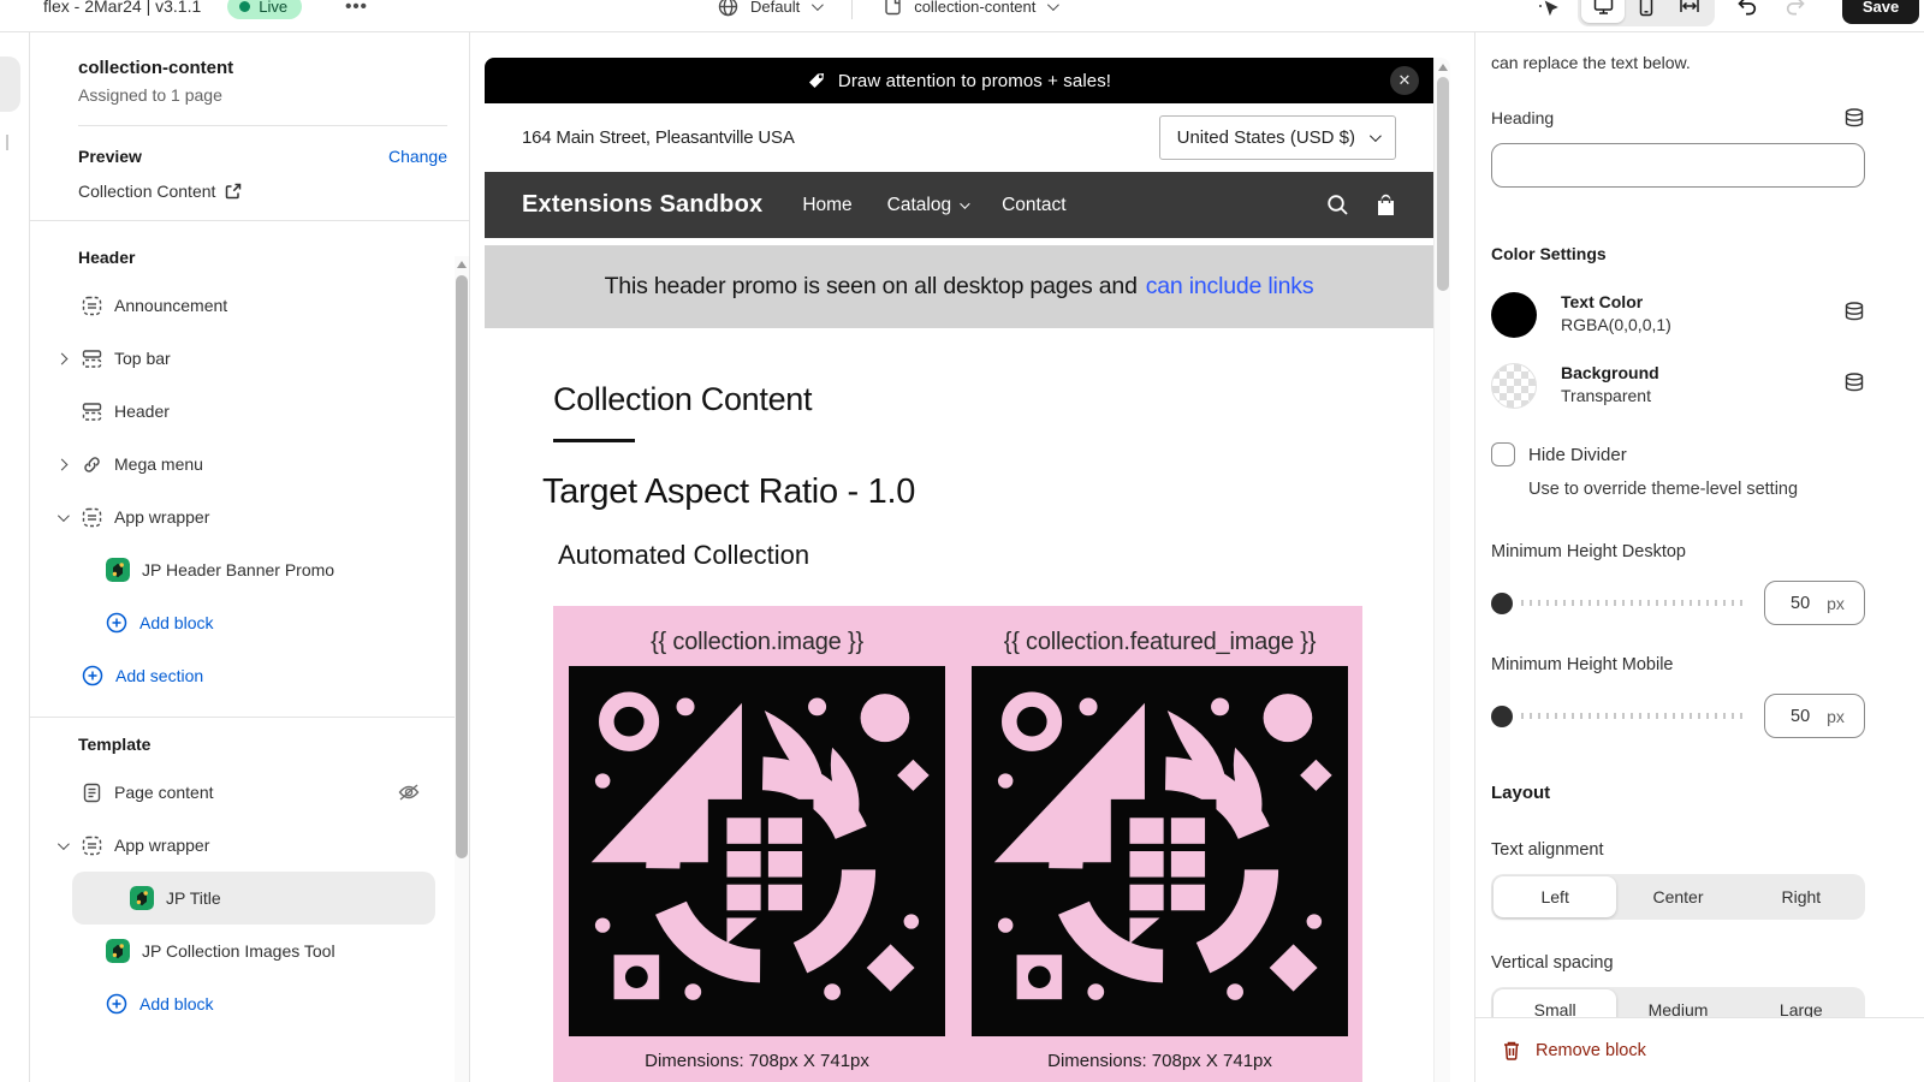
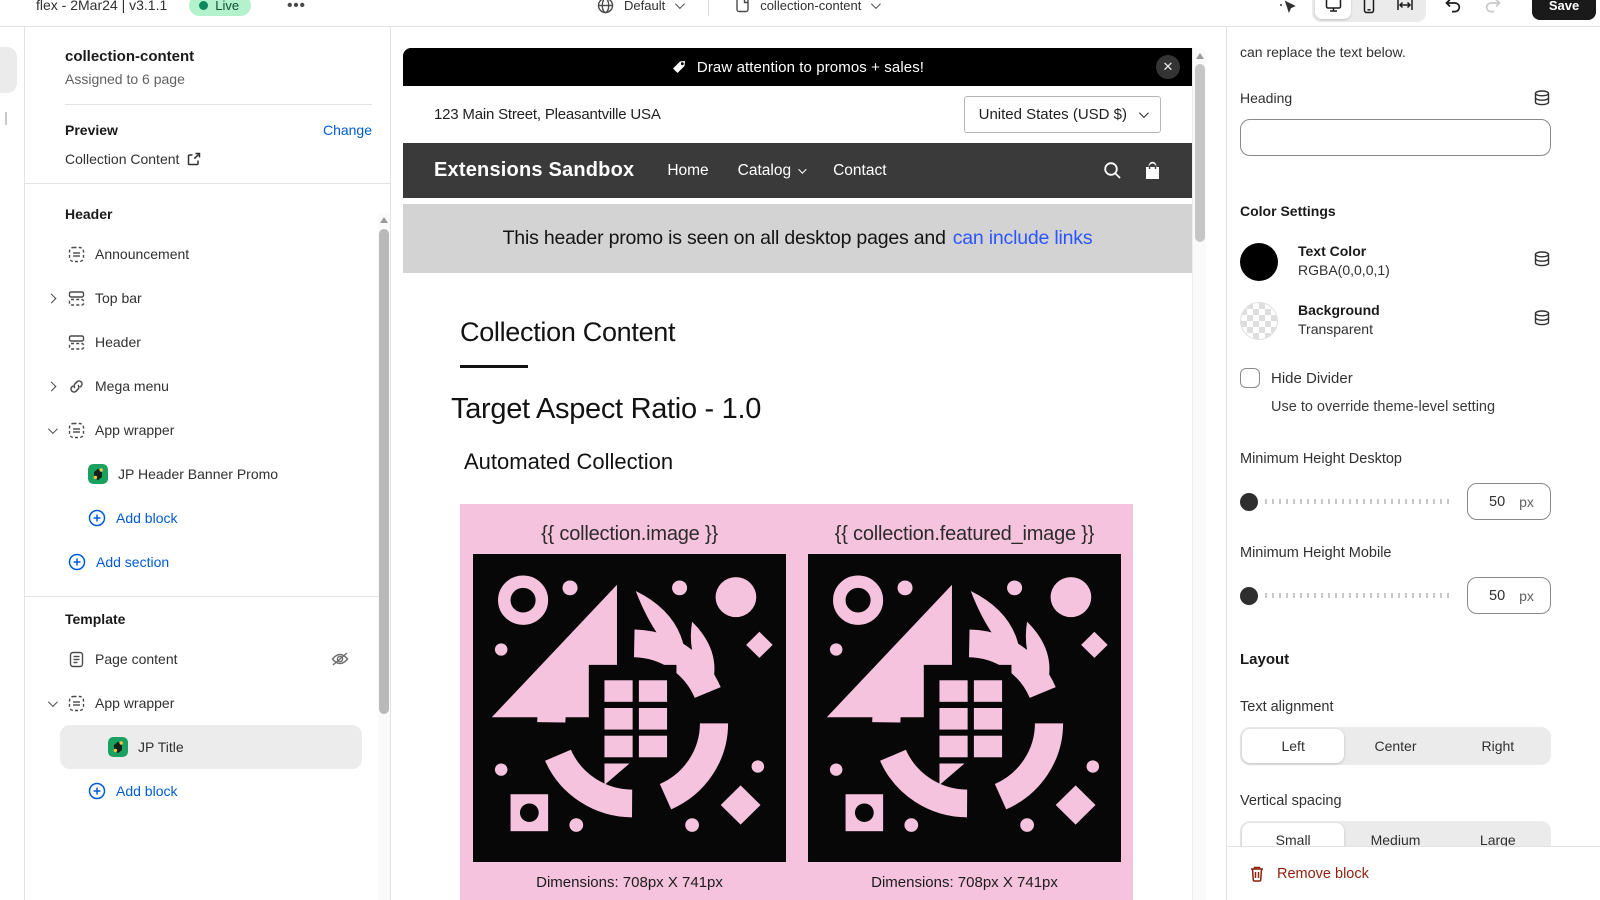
  flex - 2Mar24 | v3.1.1
  Live
  •••
  Default
  collection-content
  Save
  collection-content
- Assigned to 1 page
+ Assigned to 6 page
  Preview
  Change
  Collection Content
  Header
  Announcement
  Top bar
  Header
  Mega menu
  App wrapper
  JP Header Banner Promo
  Add block
  Add section
  Template
  Page content
  App wrapper
  JP Title
- JP Collection Images Tool
  Add block
  Draw attention to promos + sales!
  ✕
- 164 Main Street, Pleasantville USA
+ 123 Main Street, Pleasantville USA
  United States (USD $)
  Extensions Sandbox
  Home
  Catalog
  Contact
  This header promo is seen on all desktop pages and
  can include links
  Collection Content
  Target Aspect Ratio - 1.0
  Automated Collection
  {{ collection.image }}
  Dimensions: 708px X 741px
  {{ collection.featured_image }}
  Dimensions: 708px X 741px
  can replace the text below.
  Heading
  Color Settings
  Text Color
  RGBA(0,0,0,1)
  Background
  Transparent
  Hide Divider
  Use to override theme-level setting
  Minimum Height Desktop
  50
  px
  Minimum Height Mobile
  50
  px
  Layout
  Text alignment
  Left
  Center
  Right
  Vertical spacing
  Small
  Medium
  Large
  Remove block
